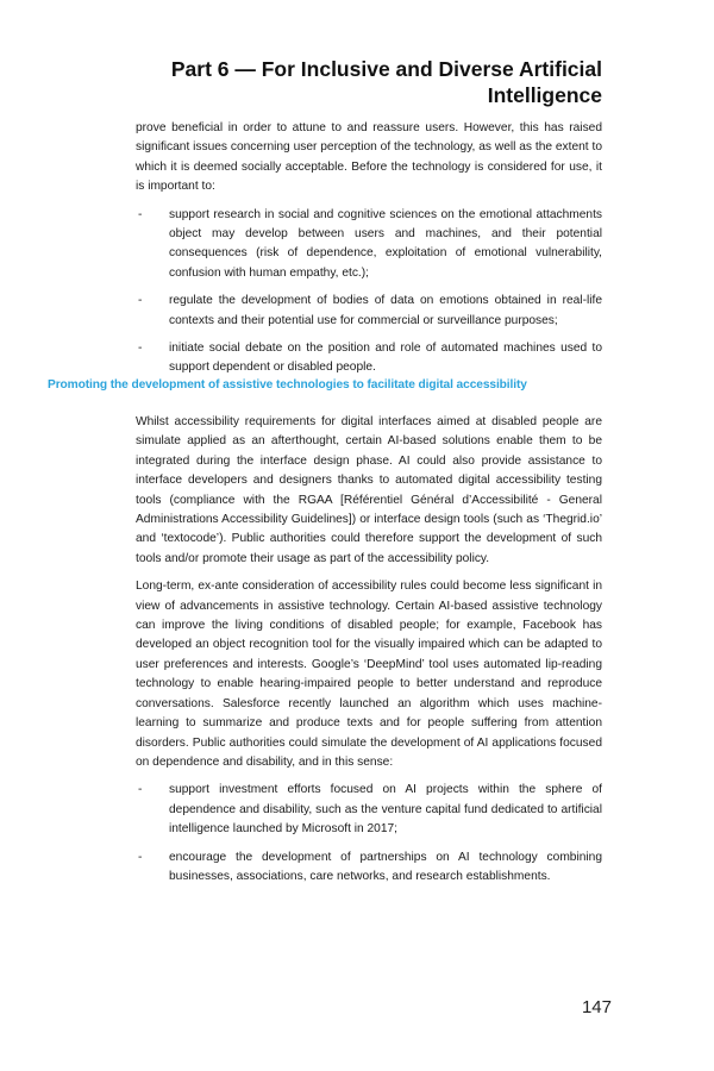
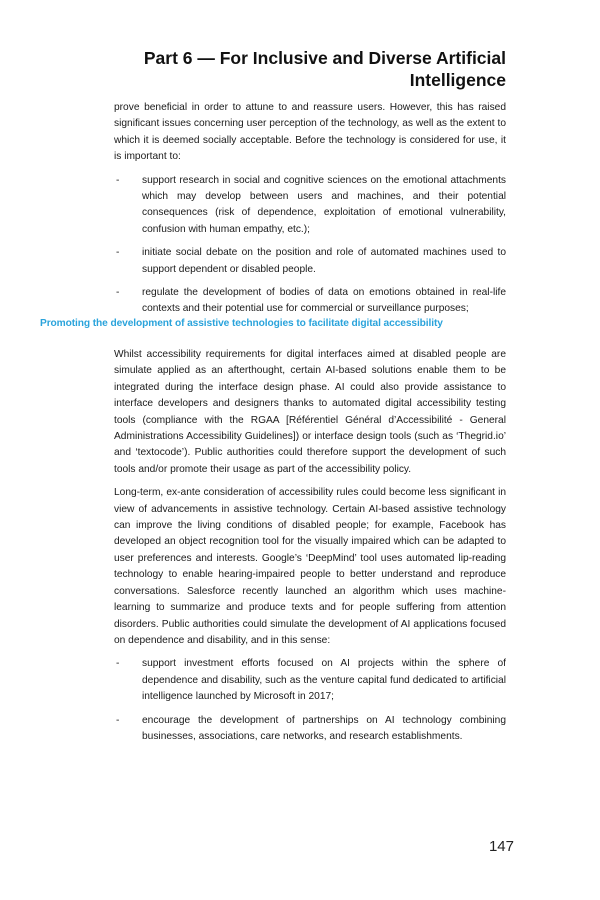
  Part 6 — For Inclusive and Diverse Artificial Intelligence
  prove beneficial in order to attune to and reassure users. However, this has raised significant issues concerning user perception of the technology, as well as the extent to which it is deemed socially acceptable. Before the technology is considered for use, it is important to:
  -
- support research in social and cognitive sciences on the emotional attachments object may develop between users and machines, and their potential consequences (risk of dependence, exploitation of emotional vulnerability, confusion with human empathy, etc.);
+ support research in social and cognitive sciences on the emotional attachments which may develop between users and machines, and their potential consequences (risk of dependence, exploitation of emotional vulnerability, confusion with human empathy, etc.);
  -
- regulate the development of bodies of data on emotions obtained in real-life contexts and their potential use for commercial or surveillance purposes;
+ initiate social debate on the position and role of automated machines used to support dependent or disabled people.
  -
- initiate social debate on the position and role of automated machines used to support dependent or disabled people.
+ regulate the development of bodies of data on emotions obtained in real-life contexts and their potential use for commercial or surveillance purposes;
  Promoting the development of assistive technologies to facilitate digital accessibility
  Whilst accessibility requirements for digital interfaces aimed at disabled people are simulate applied as an afterthought, certain AI-based solutions enable them to be integrated during the interface design phase. AI could also provide assistance to interface developers and designers thanks to automated digital accessibility testing tools (compliance with the RGAA [Référentiel Général d’Accessibilité - General Administrations Accessibility Guidelines]) or interface design tools (such as ‘Thegrid.io’ and ‘textocode’). Public authorities could therefore support the development of such tools and/or promote their usage as part of the accessibility policy.
  Long-term, ex-ante consideration of accessibility rules could become less significant in view of advancements in assistive technology. Certain AI-based assistive technology can improve the living conditions of disabled people; for example, Facebook has developed an object recognition tool for the visually impaired which can be adapted to user preferences and interests. Google’s ‘DeepMind’ tool uses automated lip-reading technology to enable hearing-impaired people to better understand and reproduce conversations. Salesforce recently launched an algorithm which uses machine-learning to summarize and produce texts and for people suffering from attention disorders. Public authorities could simulate the development of AI applications focused on dependence and disability, and in this sense:
  -
  support investment efforts focused on AI projects within the sphere of dependence and disability, such as the venture capital fund dedicated to artificial intelligence launched by Microsoft in 2017;
  -
  encourage the development of partnerships on AI technology combining businesses, associations, care networks, and research establishments.
  147
